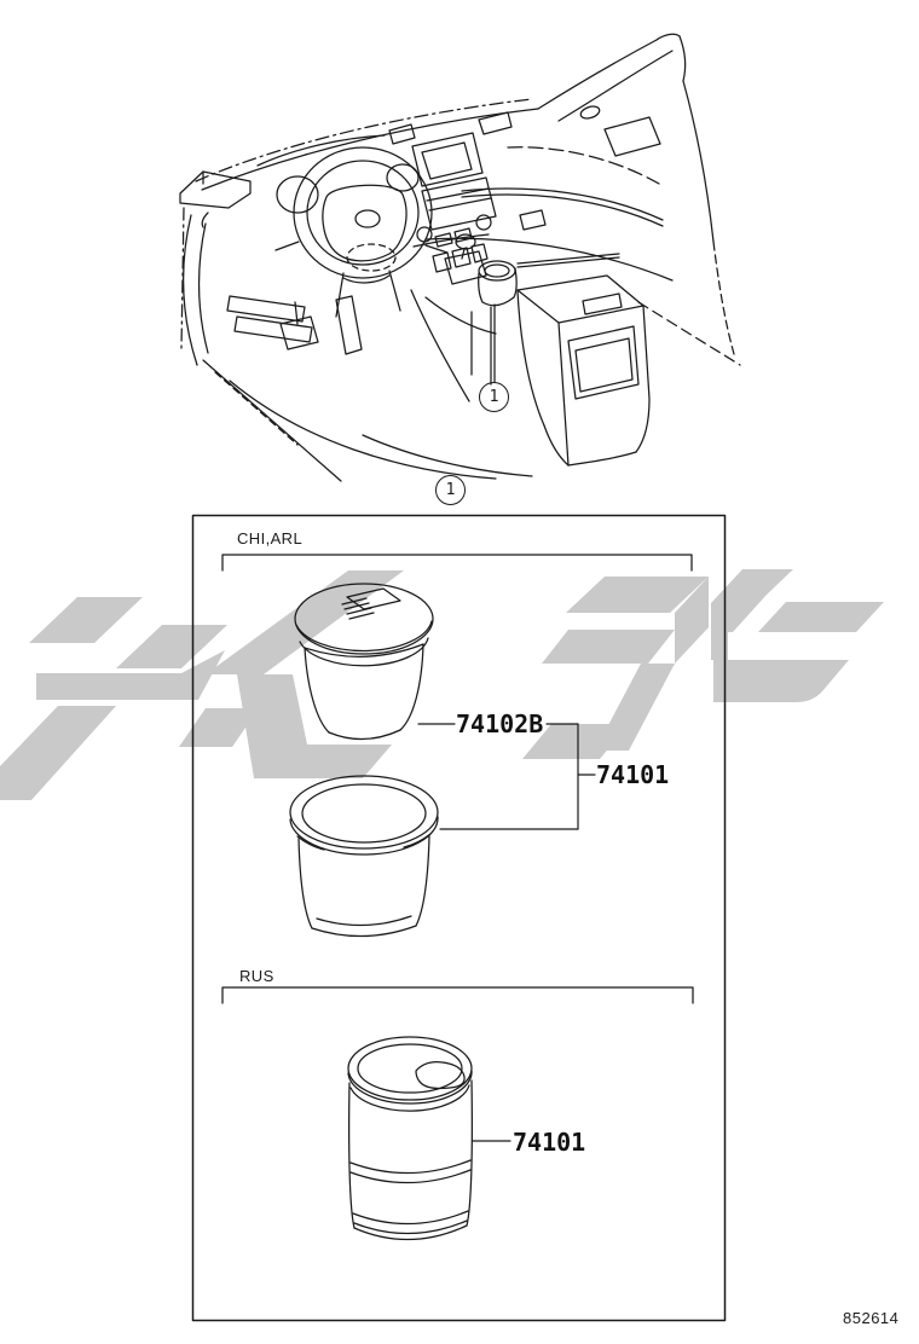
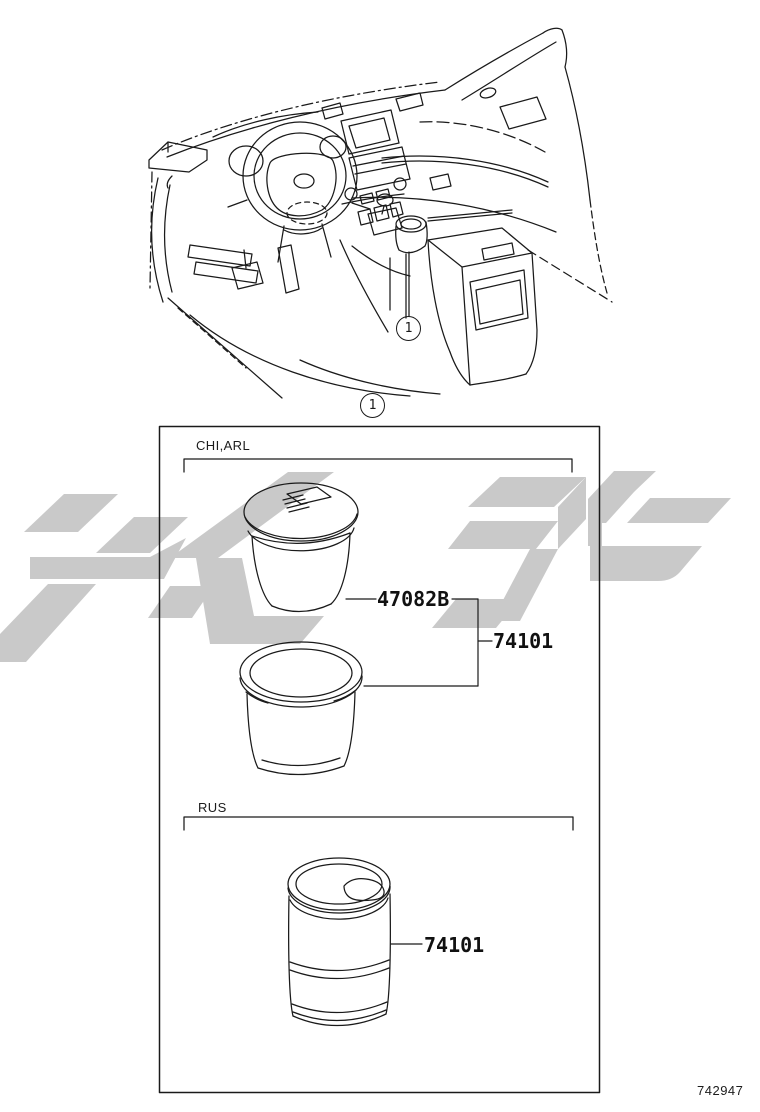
  1
  1
  CHI,ARL
- 74102B
+ 47082B
  74101
  RUS
  74101
- 852614
+ 742947
